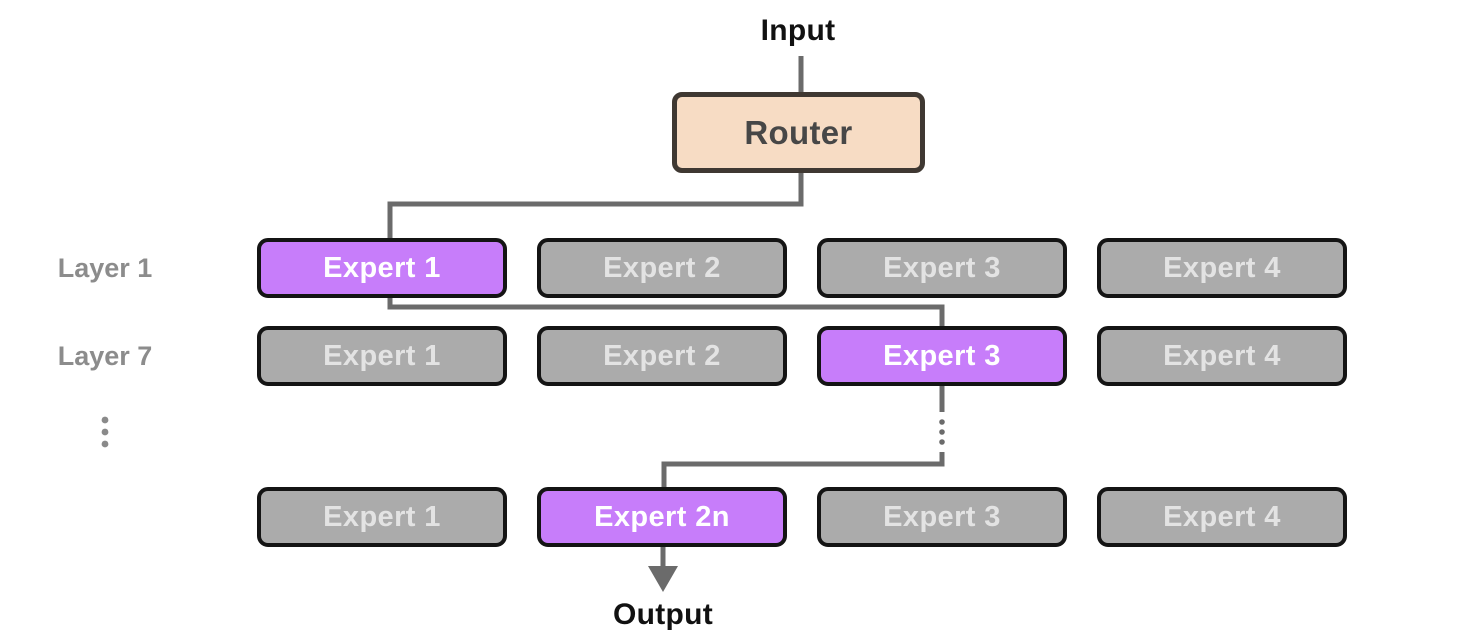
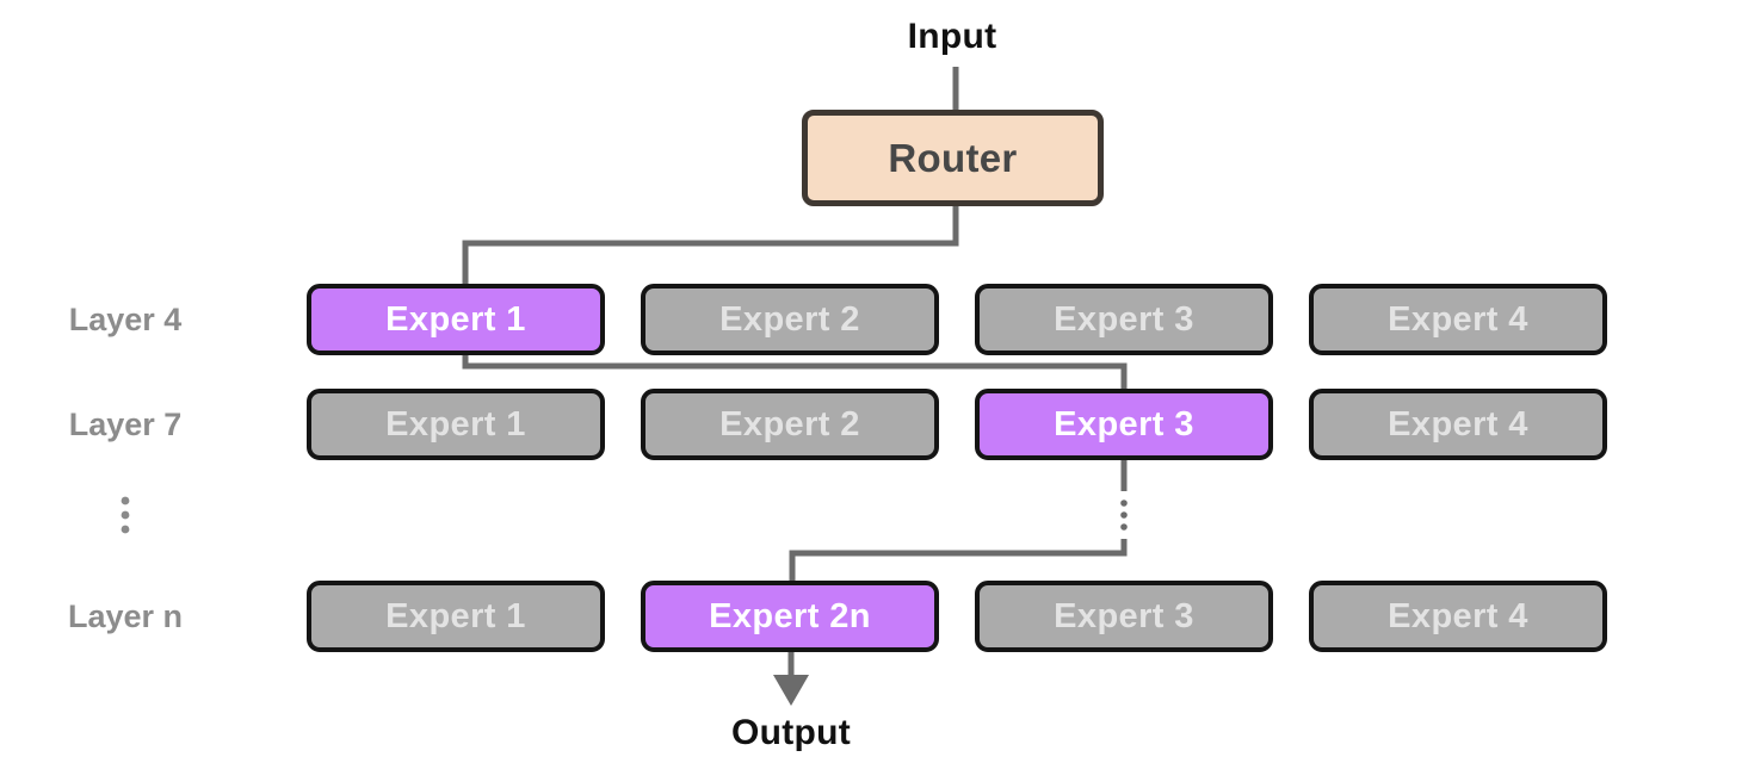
  Input
  Router
- Layer 1
+ Layer 4
  Layer 7
+ Layer n
  Expert 1
  Expert 2
  Expert 3
  Expert 4
  Expert 1
  Expert 2
  Expert 3
  Expert 4
  Expert 1
  Expert 2n
  Expert 3
  Expert 4
  Output
